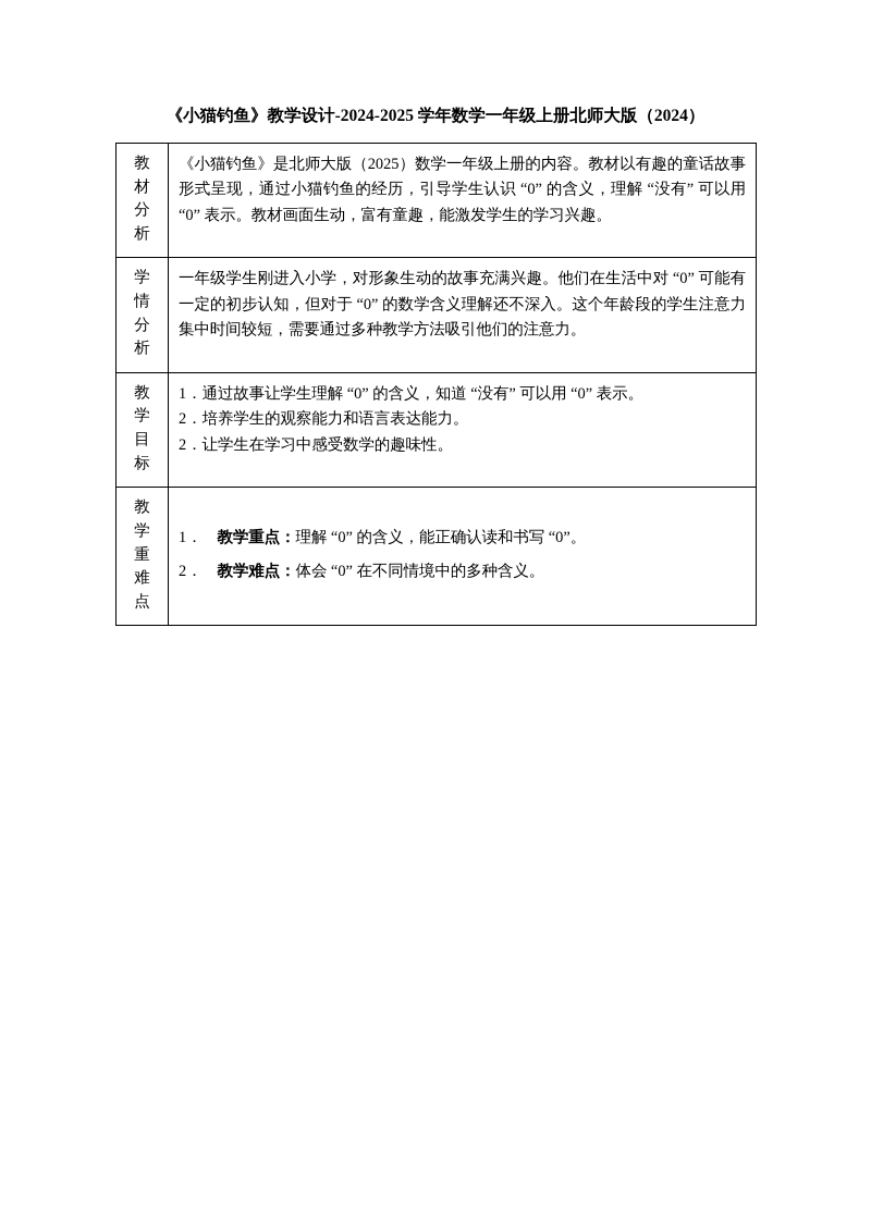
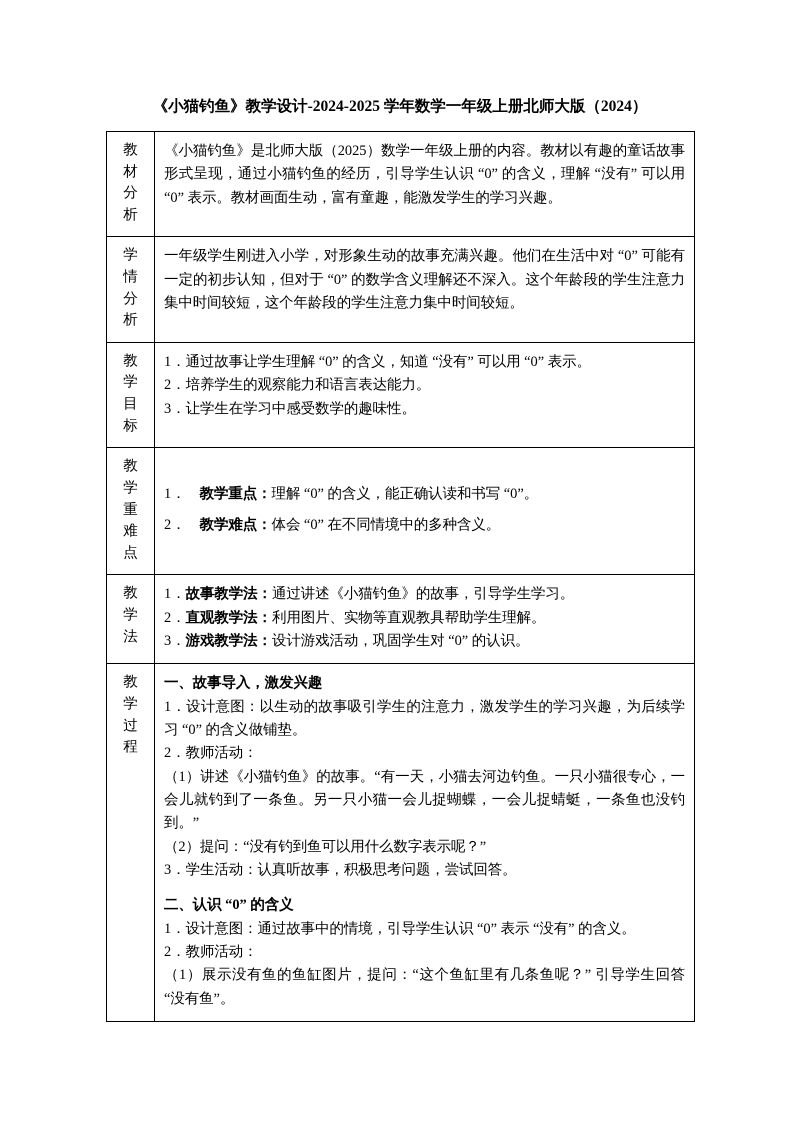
  《小猫钓鱼》教学设计-2024-2025 学年数学一年级上册北师大版（2024）
  教材分析	《小猫钓鱼》是北师大版（2025）数学一年级上册的内容。教材以有趣的童话故事形式呈现，通过小猫钓鱼的经历，引导学生认识 “0” 的含义，理解 “没有” 可以用 “0” 表示。教材画面生动，富有童趣，能激发学生的学习兴趣。
- 学情分析	一年级学生刚进入小学，对形象生动的故事充满兴趣。他们在生活中对 “0” 可能有一定的初步认知，但对于 “0” 的数学含义理解还不深入。这个年龄段的学生注意力集中时间较短，需要通过多种教学方法吸引他们的注意力。
+ 学情分析	一年级学生刚进入小学，对形象生动的故事充满兴趣。他们在生活中对 “0” 可能有一定的初步认知，但对于 “0” 的数学含义理解还不深入。这个年龄段的学生注意力集中时间较短，这个年龄段的学生注意力集中时间较短。
- 教学目标	1．通过故事让学生理解 “0” 的含义，知道 “没有” 可以用 “0” 表示。 2．培养学生的观察能力和语言表达能力。 2．让学生在学习中感受数学的趣味性。
+ 教学目标	1．通过故事让学生理解 “0” 的含义，知道 “没有” 可以用 “0” 表示。 2．培养学生的观察能力和语言表达能力。 3．让学生在学习中感受数学的趣味性。
  教学重难点	1． 教学重点：理解 “0” 的含义，能正确认读和书写 “0”。 2． 教学难点：体会 “0” 在不同情境中的多种含义。
+ 教学法	1．故事教学法：通过讲述《小猫钓鱼》的故事，引导学生学习。 2．直观教学法：利用图片、实物等直观教具帮助学生理解。 3．游戏教学法：设计游戏活动，巩固学生对 “0” 的认识。
+ 教学过程	一、故事导入，激发兴趣 1．设计意图：以生动的故事吸引学生的注意力，激发学生的学习兴趣，为后续学习 “0” 的含义做铺垫。 2．教师活动： （1）讲述《小猫钓鱼》的故事。“有一天，小猫去河边钓鱼。一只小猫很专心，一会儿就钓到了一条鱼。另一只小猫一会儿捉蝴蝶，一会儿捉蜻蜓，一条鱼也没钓到。” （2）提问：“没有钓到鱼可以用什么数字表示呢？” 3．学生活动：认真听故事，积极思考问题，尝试回答。 二、认识 “0” 的含义 1．设计意图：通过故事中的情境，引导学生认识 “0” 表示 “没有” 的含义。 2．教师活动： （1）展示没有鱼的鱼缸图片，提问：“这个鱼缸里有几条鱼呢？” 引导学生回答 “没有鱼”。
